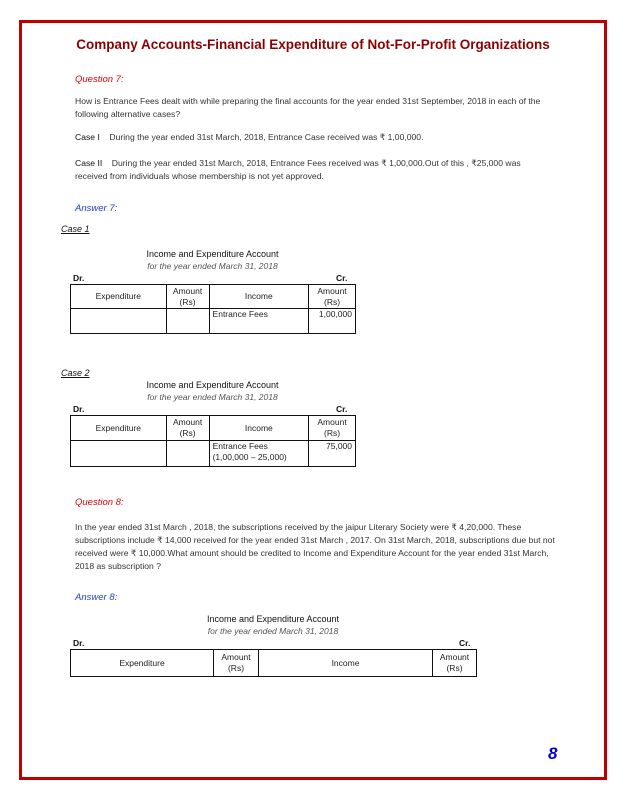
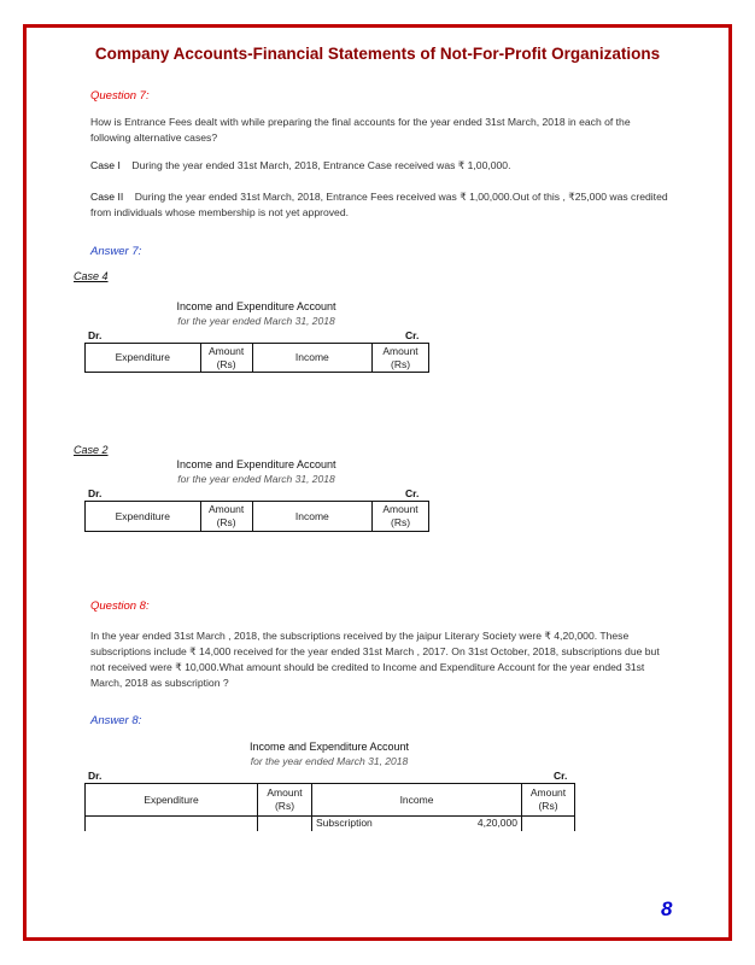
- Company Accounts-Financial Expenditure of Not-For-Profit Organizations
+ Company Accounts-Financial Statements of Not-For-Profit Organizations
  Question 7:
- How is Entrance Fees dealt with while preparing the final accounts for the year ended 31st September, 2018 in each of the following alternative cases?
+ How is Entrance Fees dealt with while preparing the final accounts for the year ended 31st March, 2018 in each of the following alternative cases?
  Case I During the year ended 31st March, 2018, Entrance Case received was ₹ 1,00,000.
- Case II During the year ended 31st March, 2018, Entrance Fees received was ₹ 1,00,000.Out of this , ₹25,000 was received from individuals whose membership is not yet approved.
+ Case II During the year ended 31st March, 2018, Entrance Fees received was ₹ 1,00,000.Out of this , ₹25,000 was credited from individuals whose membership is not yet approved.
  Answer 7:
- Case 1
+ Case 4
  Income and Expenditure Account
  for the year ended March 31, 2018
  Dr.
  Cr.
  Expenditure	Amount (Rs)	Income	Amount (Rs)
- 		Entrance Fees	1,00,000
  Case 2
  Income and Expenditure Account
  for the year ended March 31, 2018
  Dr.
  Cr.
  Expenditure	Amount (Rs)	Income	Amount (Rs)
- 		Entrance Fees (1,00,000 – 25,000)	75,000
  Question 8:
- In the year ended 31st March , 2018, the subscriptions received by the jaipur Literary Society were ₹ 4,20,000. These subscriptions include ₹ 14,000 received for the year ended 31st March , 2017. On 31st March, 2018, subscriptions due but not received were ₹ 10,000.What amount should be credited to Income and Expenditure Account for the year ended 31st March, 2018 as subscription ?
+ In the year ended 31st March , 2018, the subscriptions received by the jaipur Literary Society were ₹ 4,20,000. These subscriptions include ₹ 14,000 received for the year ended 31st March , 2017. On 31st October, 2018, subscriptions due but not received were ₹ 10,000.What amount should be credited to Income and Expenditure Account for the year ended 31st March, 2018 as subscription ?
  Answer 8:
  Income and Expenditure Account
  for the year ended March 31, 2018
  Dr.
  Cr.
  Expenditure	Amount (Rs)	Income	Amount (Rs)
+ 		Subscription 4,20,000
  8
